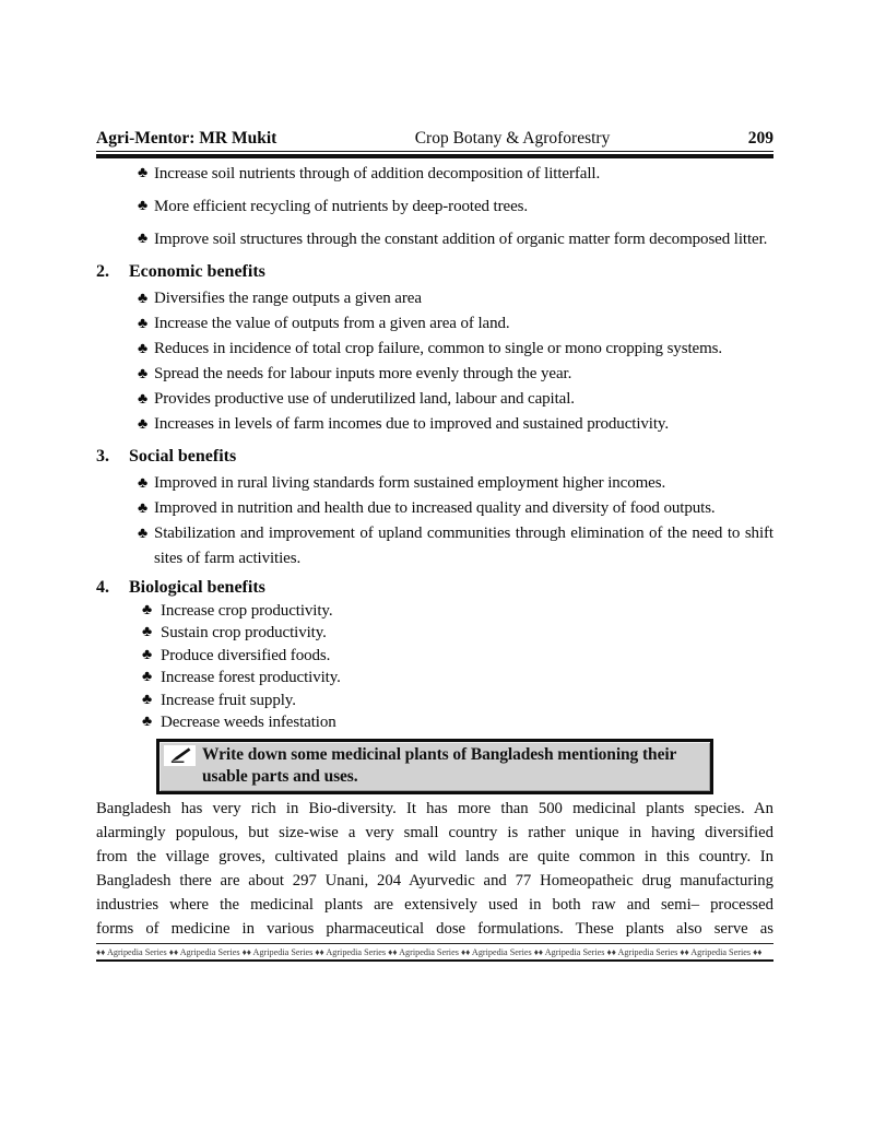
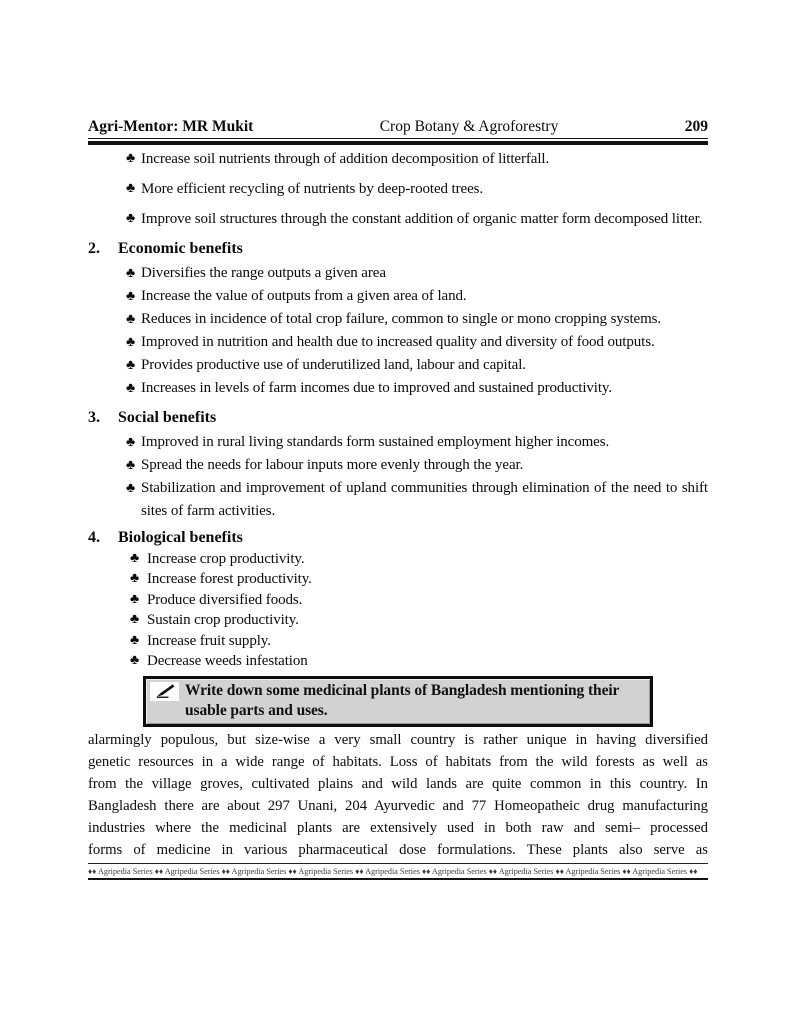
  Agri-Mentor: MR Mukit
  Crop Botany & Agroforestry
  209
  ♣
  Increase soil nutrients through of addition decomposition of litterfall.
  ♣
  More efficient recycling of nutrients by deep-rooted trees.
  ♣
  Improve soil structures through the constant addition of organic matter form decomposed litter.
  2. Economic benefits
  ♣
  Diversifies the range outputs a given area
  ♣
  Increase the value of outputs from a given area of land.
  ♣
  Reduces in incidence of total crop failure, common to single or mono cropping systems.
  ♣
- Spread the needs for labour inputs more evenly through the year.
+ Improved in nutrition and health due to increased quality and diversity of food outputs.
  ♣
  Provides productive use of underutilized land, labour and capital.
  ♣
  Increases in levels of farm incomes due to improved and sustained productivity.
  3. Social benefits
  ♣
  Improved in rural living standards form sustained employment higher incomes.
  ♣
- Improved in nutrition and health due to increased quality and diversity of food outputs.
+ Spread the needs for labour inputs more evenly through the year.
  ♣
  Stabilization and improvement of upland communities through elimination of the need to shift sites of farm activities.
  4. Biological benefits
  ♣
  Increase crop productivity.
  ♣
- Sustain crop productivity.
+ Increase forest productivity.
  ♣
  Produce diversified foods.
  ♣
- Increase forest productivity.
+ Sustain crop productivity.
  ♣
  Increase fruit supply.
  ♣
  Decrease weeds infestation
  Write down some medicinal plants of Bangladesh mentioning their usable parts and uses.
- Bangladesh has very rich in Bio-diversity. It has more than 500 medicinal plants species. An
  alarmingly populous, but size-wise a very small country is rather unique in having diversified
+ genetic resources in a wide range of habitats. Loss of habitats from the wild forests as well as
  from the village groves, cultivated plains and wild lands are quite common in this country. In
  Bangladesh there are about 297 Unani, 204 Ayurvedic and 77 Homeopatheic drug manufacturing
  industries where the medicinal plants are extensively used in both raw and semi– processed
  forms of medicine in various pharmaceutical dose formulations. These plants also serve as
  ♦♦ Agripedia Series ♦♦ Agripedia Series ♦♦ Agripedia Series ♦♦ Agripedia Series ♦♦ Agripedia Series ♦♦ Agripedia Series ♦♦ Agripedia Series ♦♦ Agripedia Series ♦♦ Agripedia Series ♦♦
